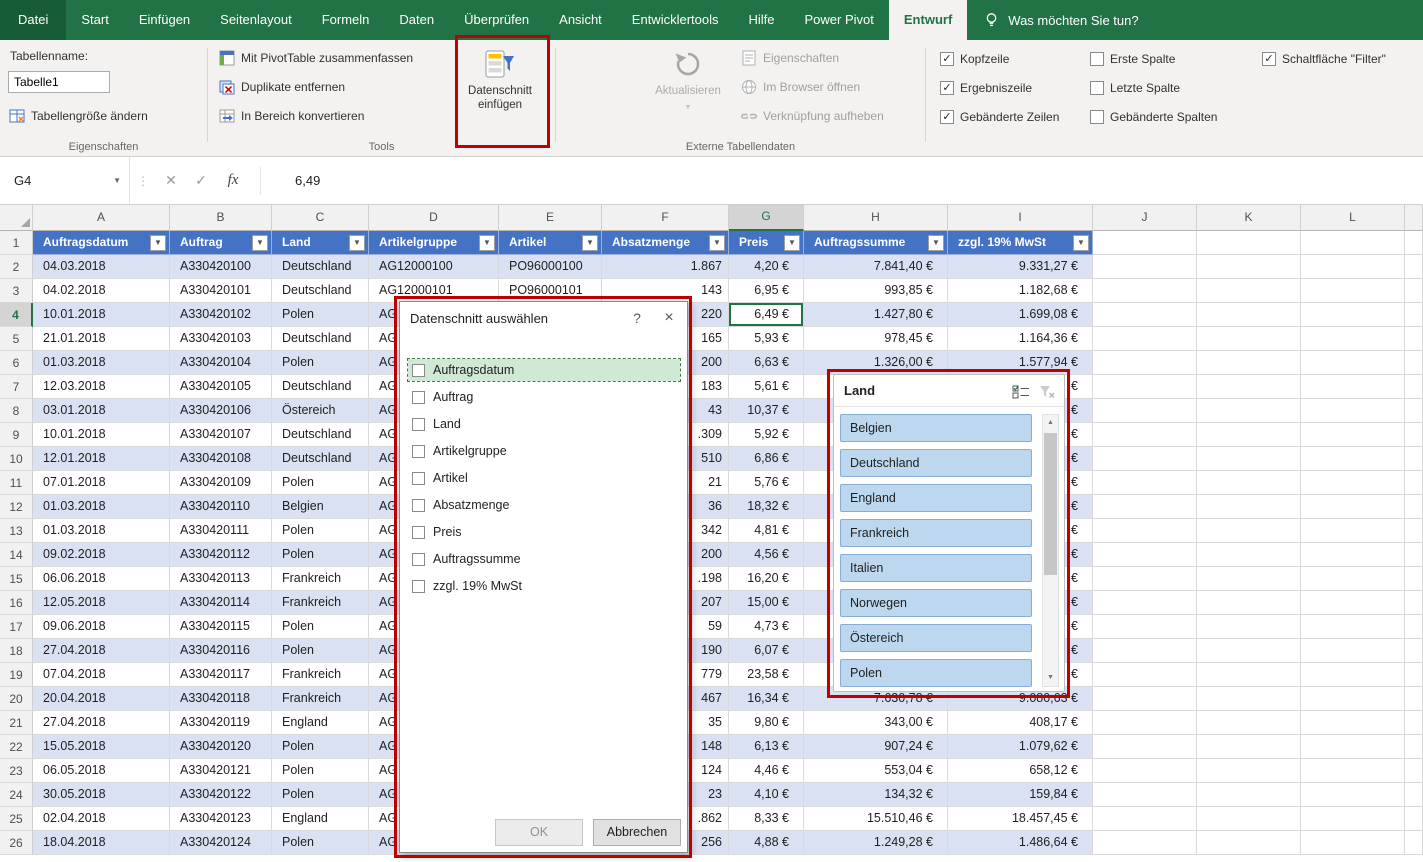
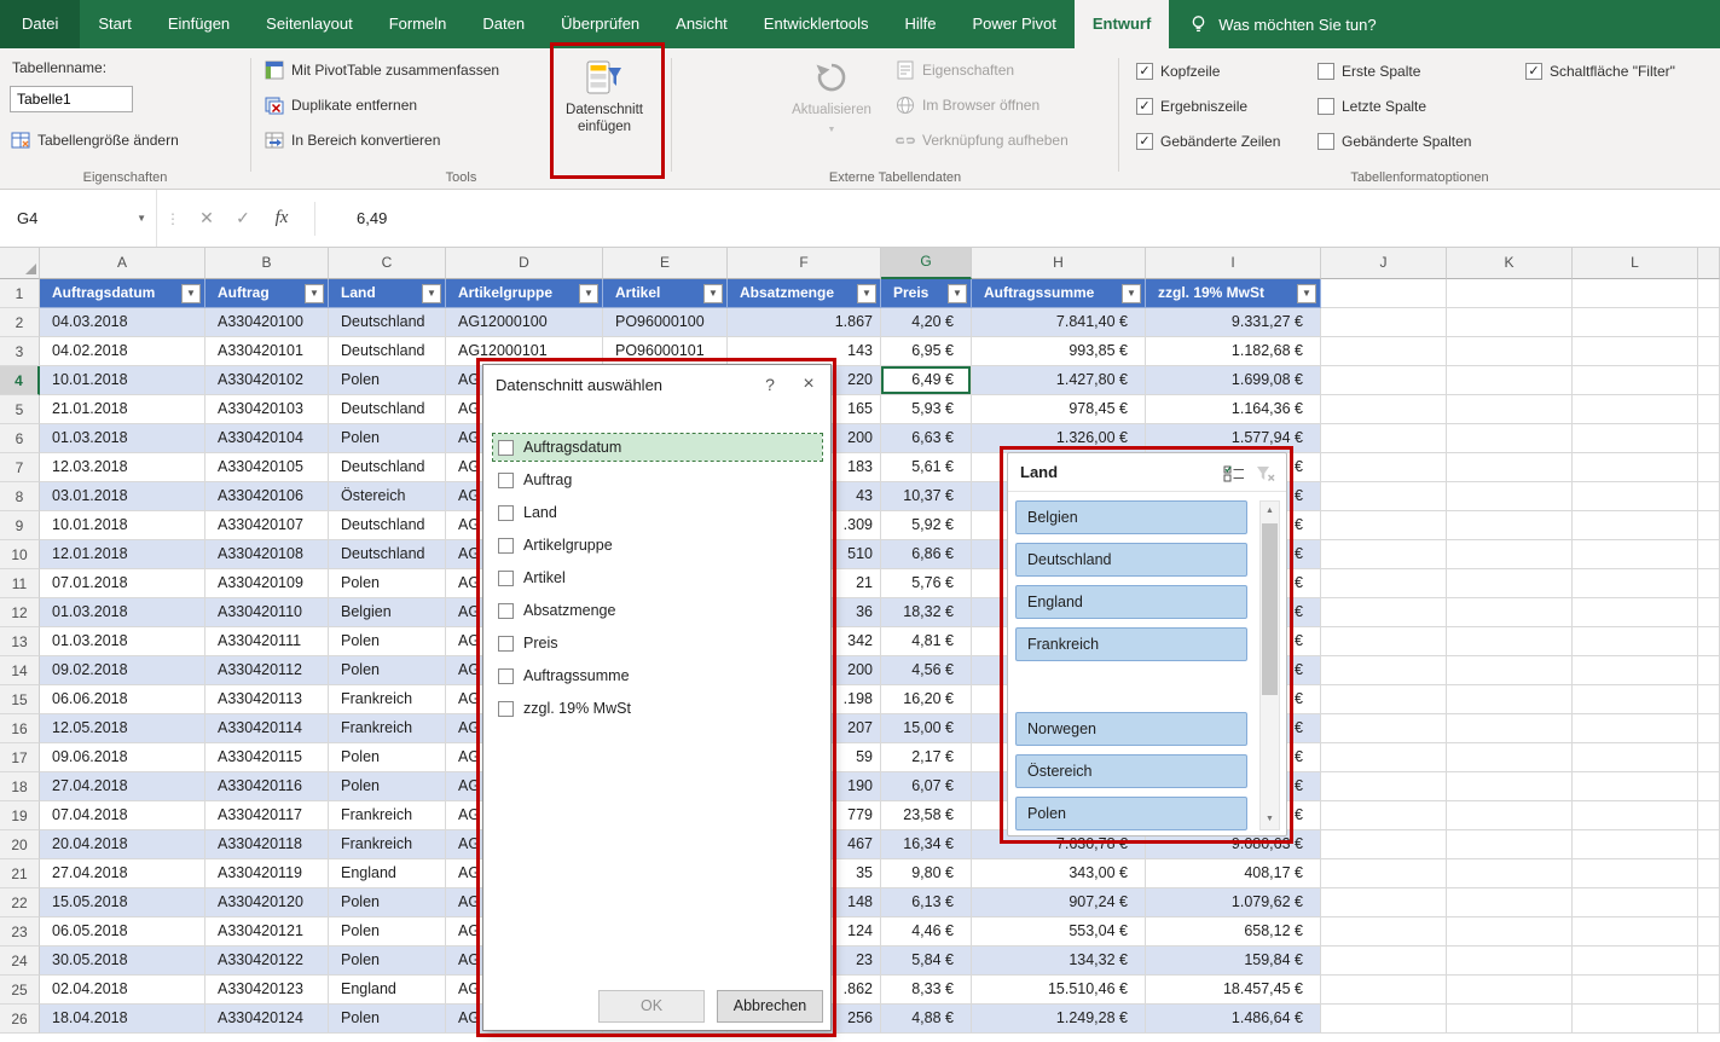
  Datei
  Start
  Einfügen
  Seitenlayout
  Formeln
  Daten
  Überprüfen
  Ansicht
  Entwicklertools
  Hilfe
  Power Pivot
  Entwurf
  Was möchten Sie tun?
  Tabellenname:
  Tabelle1
  Tabellengröße ändern
  Eigenschaften
  Datenschnitt
  einfügen
  Tools
  Mit PivotTable zusammenfassen
  Duplikate entfernen
  In Bereich konvertieren
  Aktualisieren
  Externe Tabellendaten
  Eigenschaften
  Im Browser öffnen
  Verknüpfung aufheben
+ Tabellenformatoptionen
  ✓
  Kopfzeile
  ✓
  Ergebniszeile
  ✓
  Gebänderte Zeilen
  Erste Spalte
  Letzte Spalte
  Gebänderte Spalten
  ✓
  Schaltfläche "Filter"
  G4
  ▼
  ⋮
  ✕
  ✓
  fx
  6,49
  A
  B
  C
  D
  E
  F
  G
  H
  I
  J
  K
  L
  1
  Auftragsdatum
  ▼
  Auftrag
  ▼
  Land
  ▼
  Artikelgruppe
  ▼
  Artikel
  ▼
  Absatzmenge
  ▼
  Preis
  ▼
  Auftragssumme
  ▼
  zzgl. 19% MwSt
  ▼
  2
  04.03.2018
  A330420100
  Deutschland
  AG12000100
  PO96000100
  1.867
  4,20 €
  7.841,40 €
  9.331,27 €
  3
  04.02.2018
  A330420101
  Deutschland
  AG12000101
  PO96000101
  143
  6,95 €
  993,85 €
  1.182,68 €
  4
  10.01.2018
  A330420102
  Polen
  AG
  220
  6,49 €
  1.427,80 €
  1.699,08 €
  5
  21.01.2018
  A330420103
  Deutschland
  AG
  165
  5,93 €
  978,45 €
  1.164,36 €
  6
  01.03.2018
  A330420104
  Polen
  AG
  200
  6,63 €
  1.326,00 €
  1.577,94 €
  7
  12.03.2018
  A330420105
  Deutschland
  AG
  183
  5,61 €
  €
  8
  03.01.2018
  A330420106
  Östereich
  AG
  43
  10,37 €
  €
  9
  10.01.2018
  A330420107
  Deutschland
  AG
  .309
  5,92 €
  €
  10
  12.01.2018
  A330420108
  Deutschland
  AG
  510
  6,86 €
  €
  11
  07.01.2018
  A330420109
  Polen
  AG
  21
  5,76 €
  €
  12
  01.03.2018
  A330420110
  Belgien
  AG
  36
  18,32 €
  €
  13
  01.03.2018
  A330420111
  Polen
  AG
  342
  4,81 €
  €
  14
  09.02.2018
  A330420112
  Polen
  AG
  200
  4,56 €
  €
  15
  06.06.2018
  A330420113
  Frankreich
  AG
  .198
  16,20 €
  €
  16
  12.05.2018
  A330420114
  Frankreich
  AG
  207
  15,00 €
  €
  17
  09.06.2018
  A330420115
  Polen
  AG
  59
- 4,73 €
+ 2,17 €
  €
  18
  27.04.2018
  A330420116
  Polen
  AG
  190
  6,07 €
  €
  19
  07.04.2018
  A330420117
  Frankreich
  AG
  779
  23,58 €
  €
  20
  20.04.2018
  A330420118
  Frankreich
  AG
  467
  16,34 €
  7.630,78 €
  9.080,63 €
  21
  27.04.2018
  A330420119
  England
  AG
  35
  9,80 €
  343,00 €
  408,17 €
  22
  15.05.2018
  A330420120
  Polen
  AG
  148
  6,13 €
  907,24 €
  1.079,62 €
  23
  06.05.2018
  A330420121
  Polen
  AG
  124
  4,46 €
  553,04 €
  658,12 €
  24
  30.05.2018
  A330420122
  Polen
  AG
  23
- 4,10 €
+ 5,84 €
  134,32 €
  159,84 €
  25
  02.04.2018
  A330420123
  England
  AG
  .862
  8,33 €
  15.510,46 €
  18.457,45 €
  26
  18.04.2018
  A330420124
  Polen
  AG
  256
  4,88 €
  1.249,28 €
  1.486,64 €
  Land
  Belgien
  Deutschland
  England
  Frankreich
- Italien
  Norwegen
  Östereich
  Polen
  Datenschnitt auswählen
  ?
  ×
  OK
  Abbrechen
  Auftragsdatum
  Auftrag
  Land
  Artikelgruppe
  Artikel
  Absatzmenge
  Preis
  Auftragssumme
  zzgl. 19% MwSt
